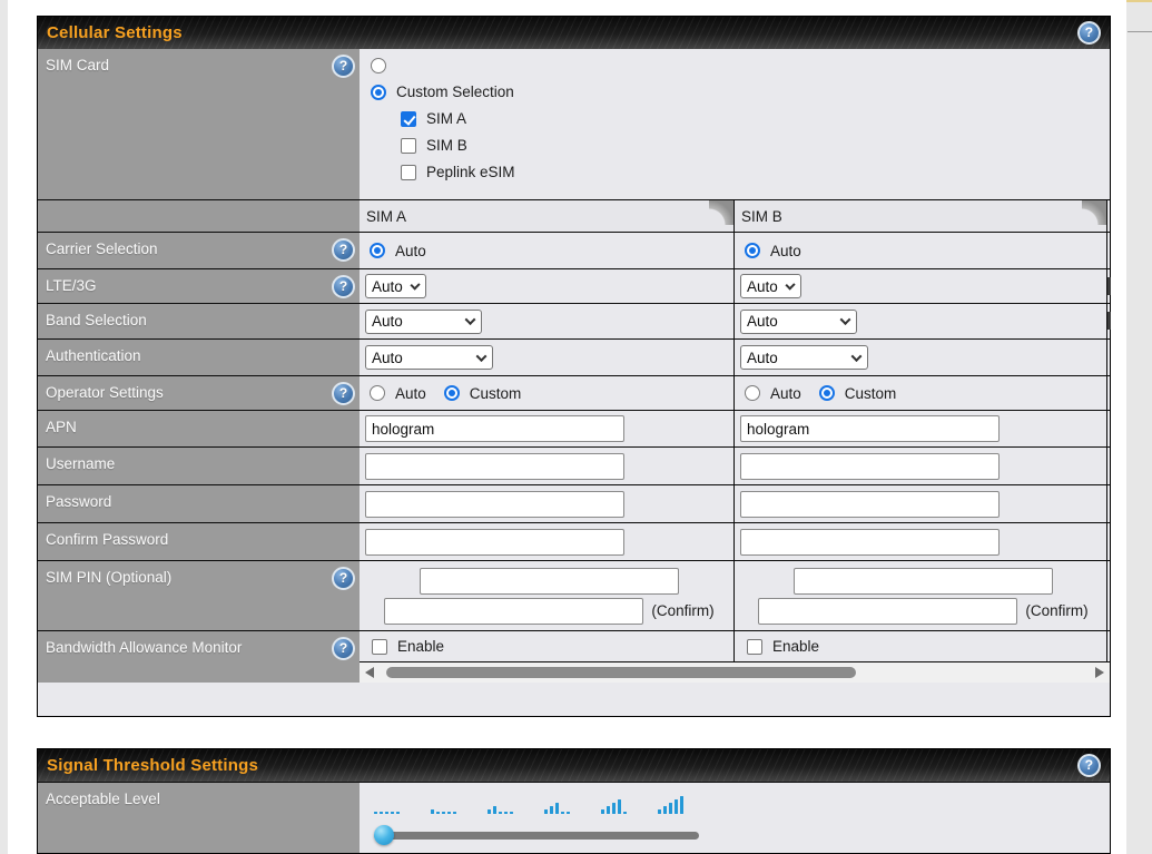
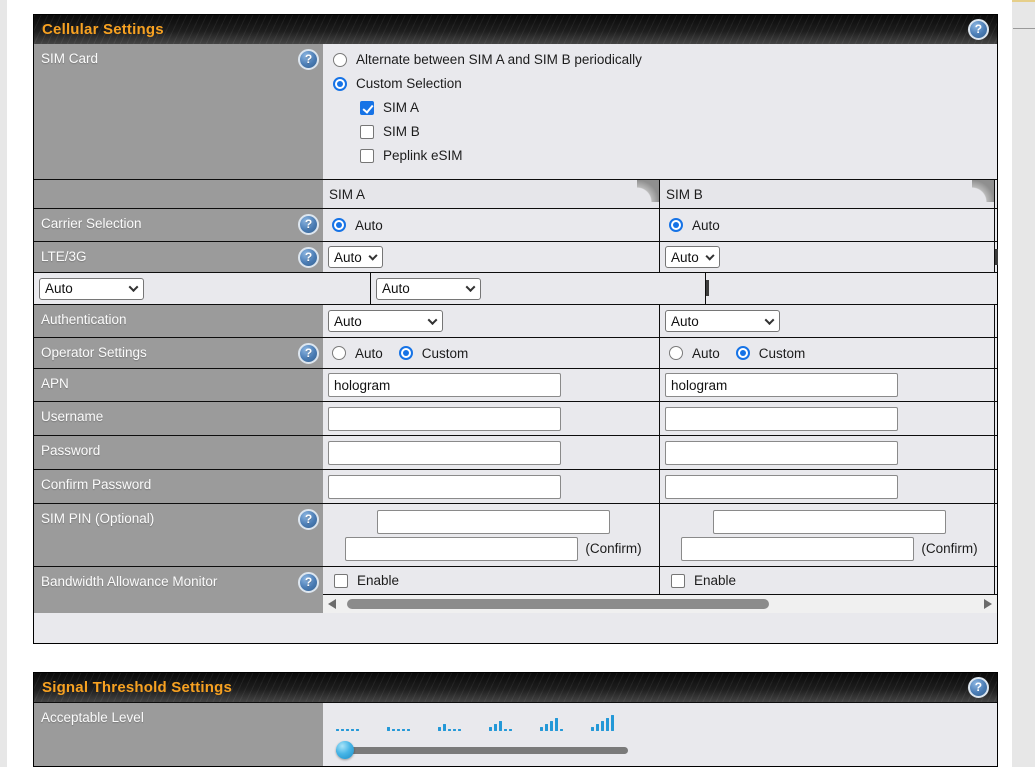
  Cellular Settings
  ?
  SIM Card
  ?
+ Alternate between SIM A and SIM B periodically
  Custom Selection
  SIM A
  SIM B
  Peplink eSIM
  SIM A
  SIM B
  Carrier Selection
  ?
  Auto
  Auto
  LTE/3G
  ?
  Auto
  Auto
- Band Selection
  Auto
  Auto
  Authentication
  Auto
  Auto
  Operator Settings
  ?
  Auto
  Custom
  Auto
  Custom
  APN
  hologram
  hologram
  Username
  Password
  Confirm Password
  SIM PIN (Optional)
  ?
  (Confirm)
  (Confirm)
  Bandwidth Allowance Monitor
  ?
  Enable
  Enable
  Signal Threshold Settings
  ?
  Acceptable Level
